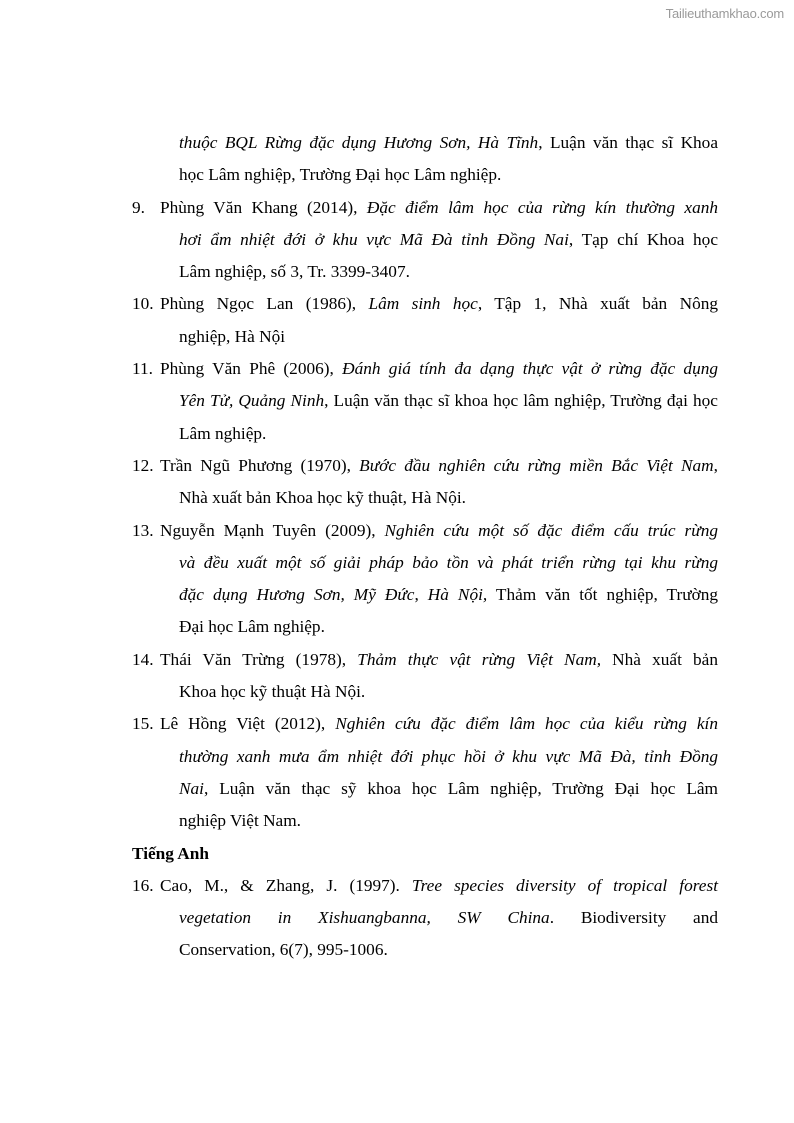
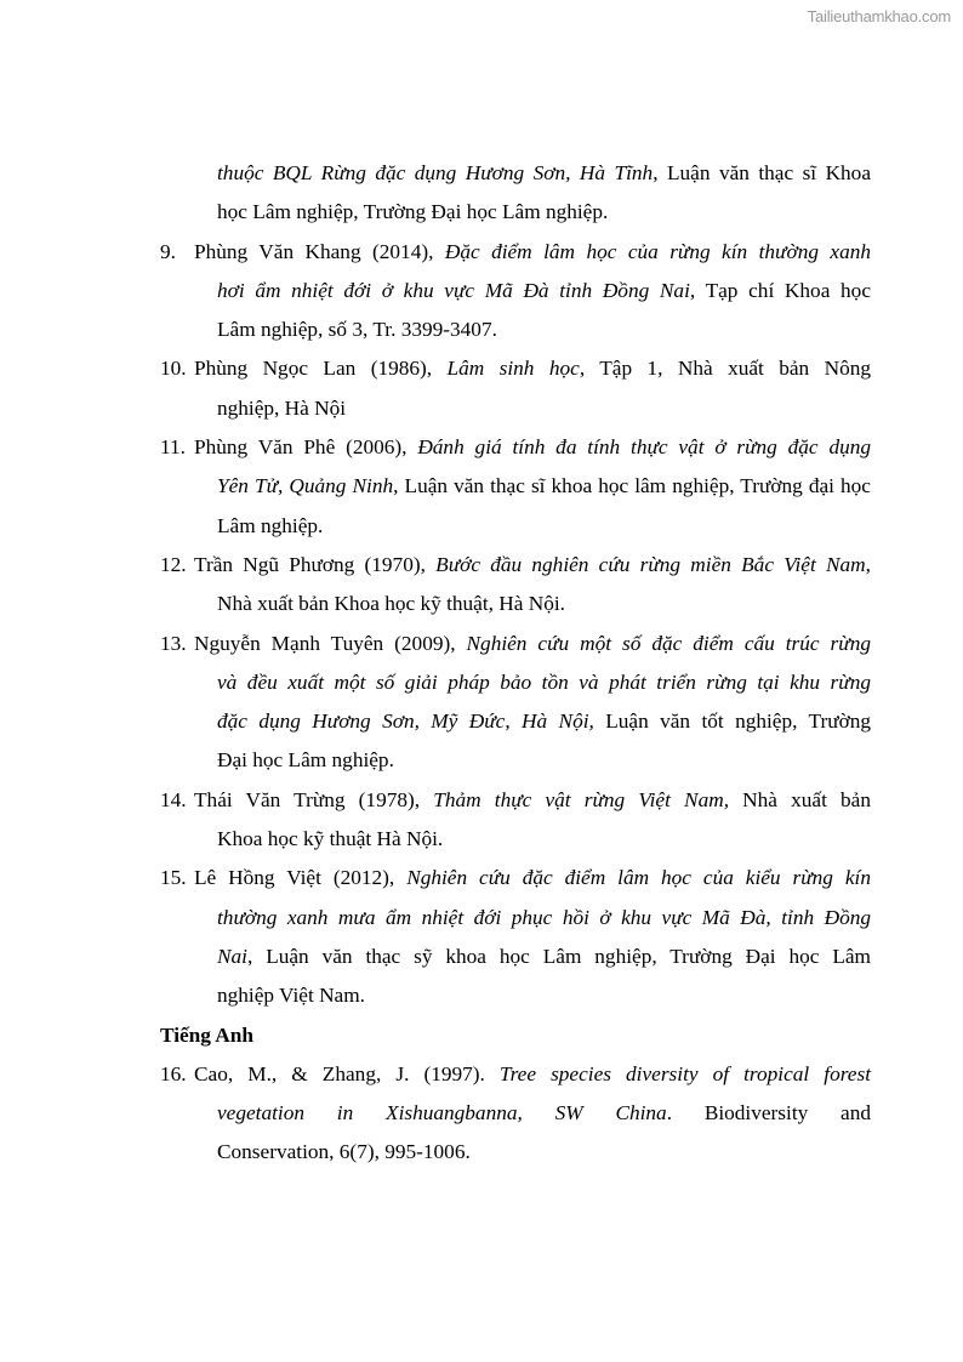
  Tailieuthamkhao.com
  thuộc BQL Rừng đặc dụng Hương Sơn, Hà Tĩnh, Luận văn thạc sĩ Khoa
  học Lâm nghiệp, Trường Đại học Lâm nghiệp.
  9.
  Phùng Văn Khang (2014), Đặc điểm lâm học của rừng kín thường xanh
  hơi ẩm nhiệt đới ở khu vực Mã Đà tỉnh Đồng Nai, Tạp chí Khoa học
  Lâm nghiệp, số 3, Tr. 3399-3407.
  10.
  Phùng Ngọc Lan (1986), Lâm sinh học, Tập 1, Nhà xuất bản Nông
  nghiệp, Hà Nội
  11.
- Phùng Văn Phê (2006), Đánh giá tính đa dạng thực vật ở rừng đặc dụng
+ Phùng Văn Phê (2006), Đánh giá tính đa tính thực vật ở rừng đặc dụng
  Yên Tử, Quảng Ninh, Luận văn thạc sĩ khoa học lâm nghiệp, Trường đại học
  Lâm nghiệp.
  12.
  Trần Ngũ Phương (1970), Bước đầu nghiên cứu rừng miền Bắc Việt Nam,
  Nhà xuất bản Khoa học kỹ thuật, Hà Nội.
  13.
  Nguyễn Mạnh Tuyên (2009), Nghiên cứu một số đặc điểm cấu trúc rừng
  và đều xuất một số giải pháp bảo tồn và phát triển rừng tại khu rừng
- đặc dụng Hương Sơn, Mỹ Đức, Hà Nội, Thảm văn tốt nghiệp, Trường
+ đặc dụng Hương Sơn, Mỹ Đức, Hà Nội, Luận văn tốt nghiệp, Trường
  Đại học Lâm nghiệp.
  14.
  Thái Văn Trừng (1978), Thảm thực vật rừng Việt Nam, Nhà xuất bản
  Khoa học kỹ thuật Hà Nội.
  15.
  Lê Hồng Việt (2012), Nghiên cứu đặc điểm lâm học của kiểu rừng kín
  thường xanh mưa ẩm nhiệt đới phục hồi ở khu vực Mã Đà, tỉnh Đồng
  Nai, Luận văn thạc sỹ khoa học Lâm nghiệp, Trường Đại học Lâm
  nghiệp Việt Nam.
  Tiếng Anh
  16.
  Cao, M., & Zhang, J. (1997). Tree species diversity of tropical forest
  vegetation in Xishuangbanna, SW China. Biodiversity and
  Conservation, 6(7), 995-1006.
